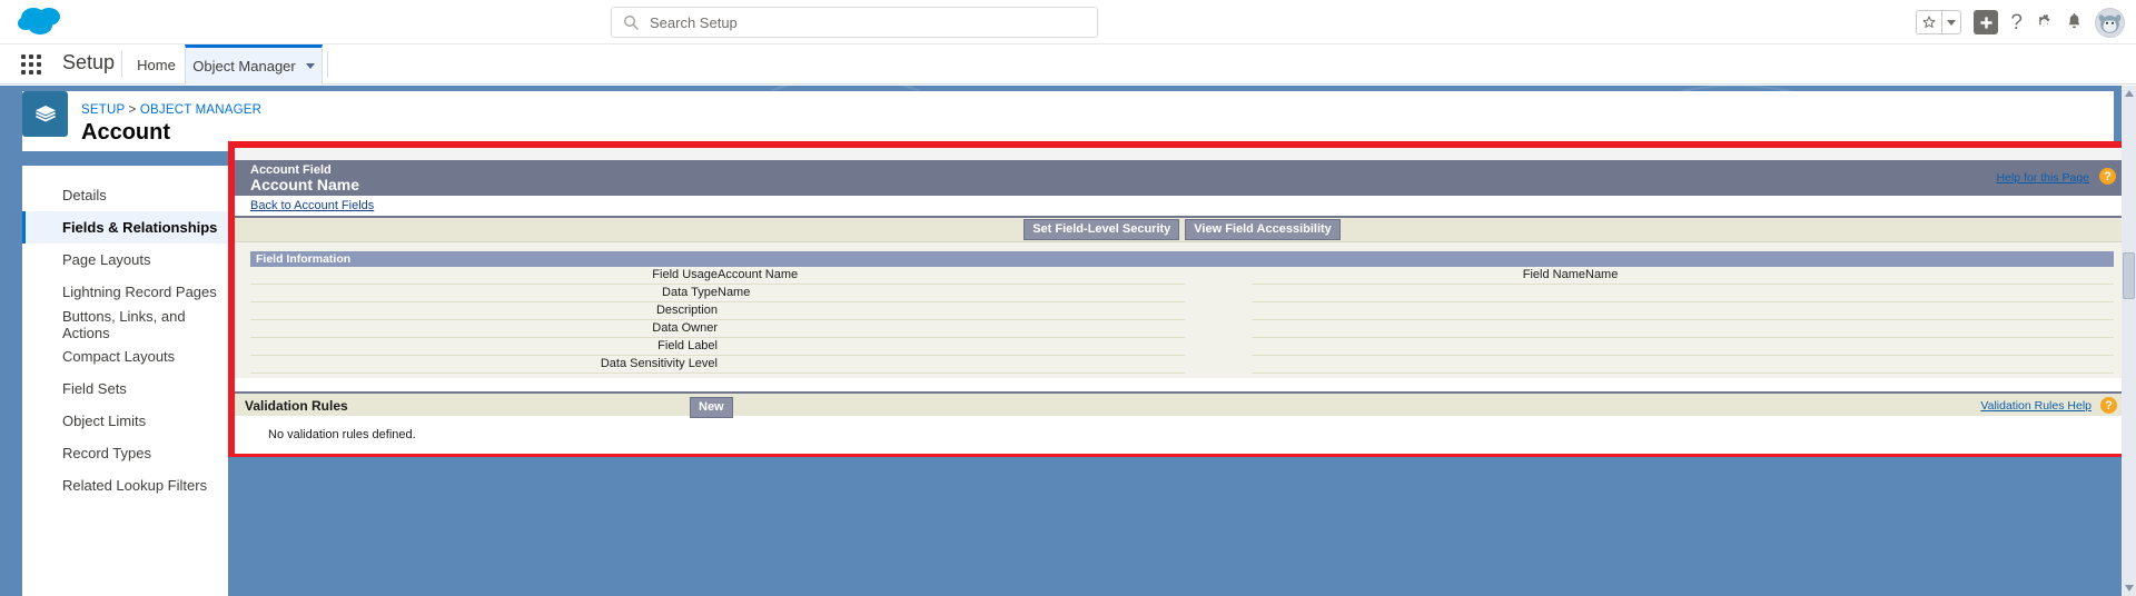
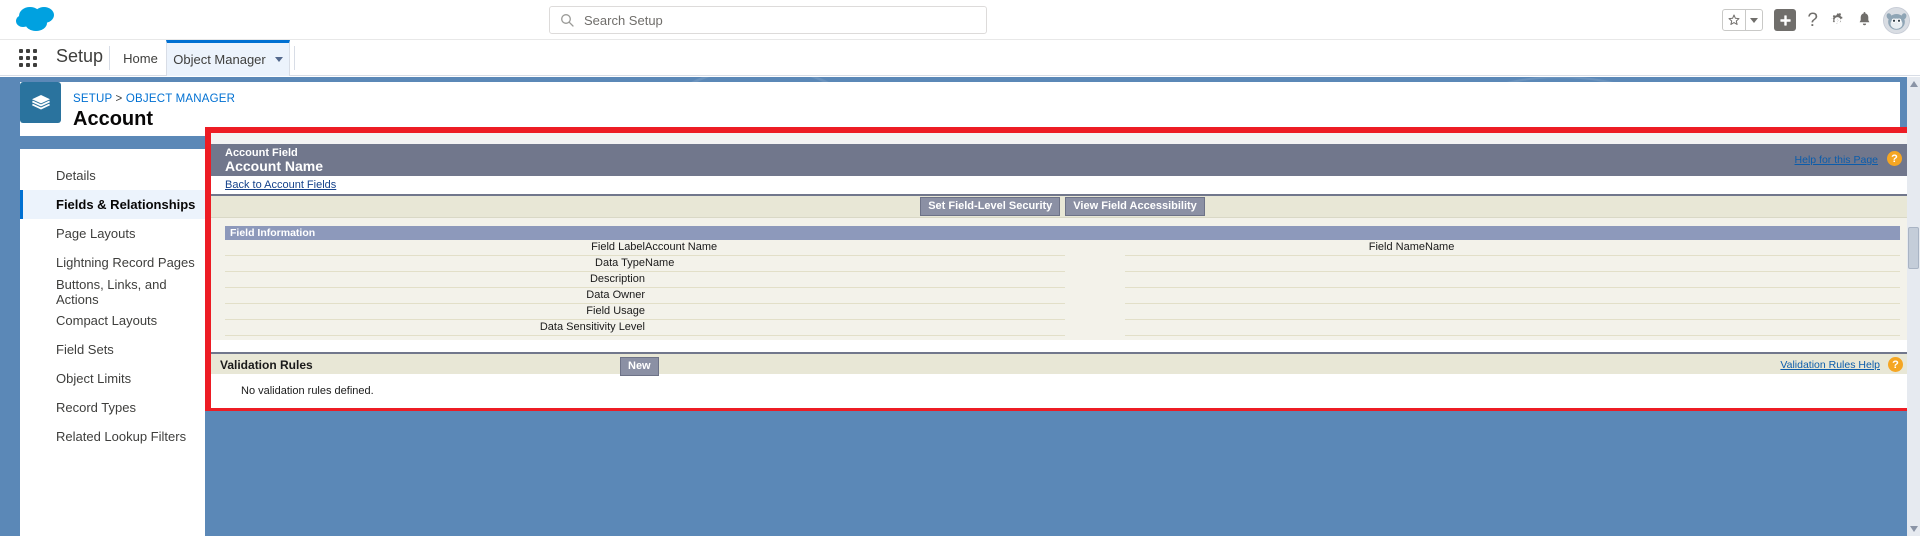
  Search Setup
  ?
  Setup
  Home
  Object Manager
  SETUP > OBJECT MANAGER
  Account
  Details
  Fields & Relationships
  Page Layouts
  Lightning Record Pages
  Buttons, Links, and Actions
  Compact Layouts
  Field Sets
  Object Limits
  Record Types
  Related Lookup Filters
  Account Field
  Account Name
  Help for this Page
  ?
  Back to Account Fields
  Set Field-Level Security
  View Field Accessibility
  Field Information
- Field Usage	Account Name		Field Name	Name
+ Field Label	Account Name		Field Name	Name
  Data Type	Name
  Description
  Data Owner
- Field Label
+ Field Usage
  Data Sensitivity Level
  Validation Rules
  New
  Validation Rules Help
  ?
  No validation rules defined.
